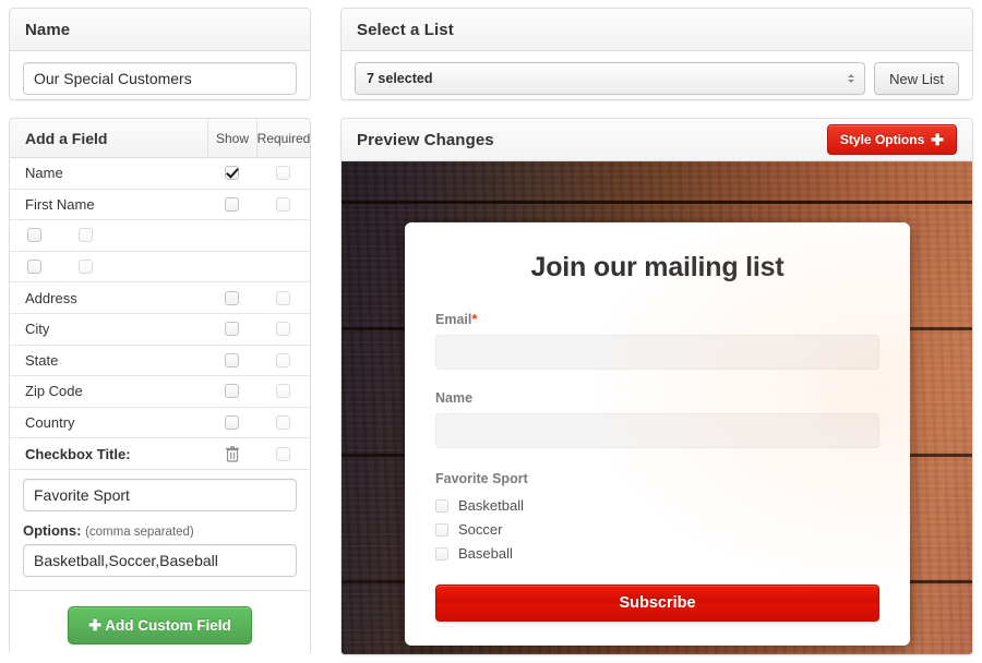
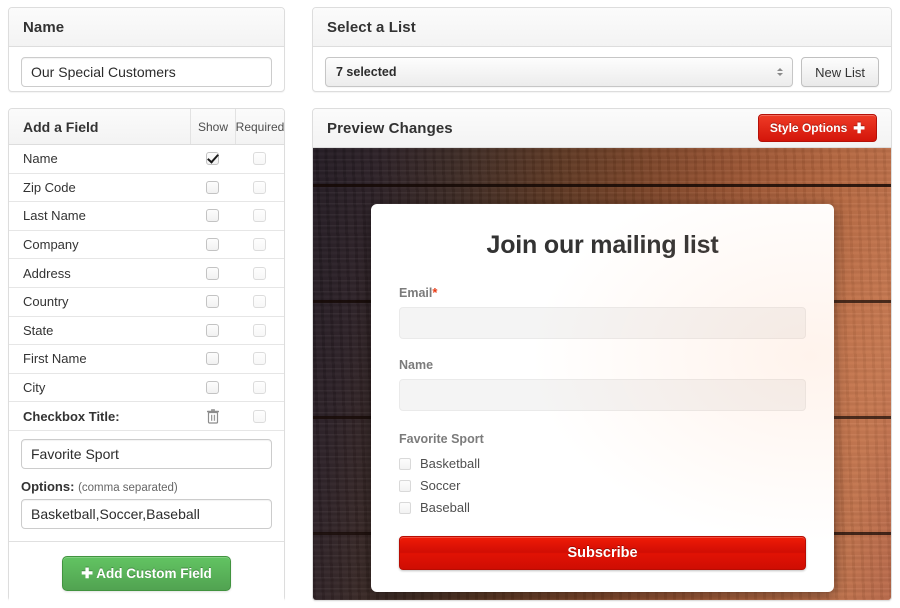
  Name
  Our Special Customers
  Add a Field
  Show
  Required
  Name
- First Name
+ Zip Code
+ Last Name
+ Company
  Address
- City
+ Country
  State
- Zip Code
+ First Name
- Country
+ City
  Checkbox Title:
  Favorite Sport
  Options: (comma separated)
  Basketball,Soccer,Baseball
  ✚ Add Custom Field
  Select a List
  7 selected
  New List
  Preview Changes
  Style Options
  ✚
